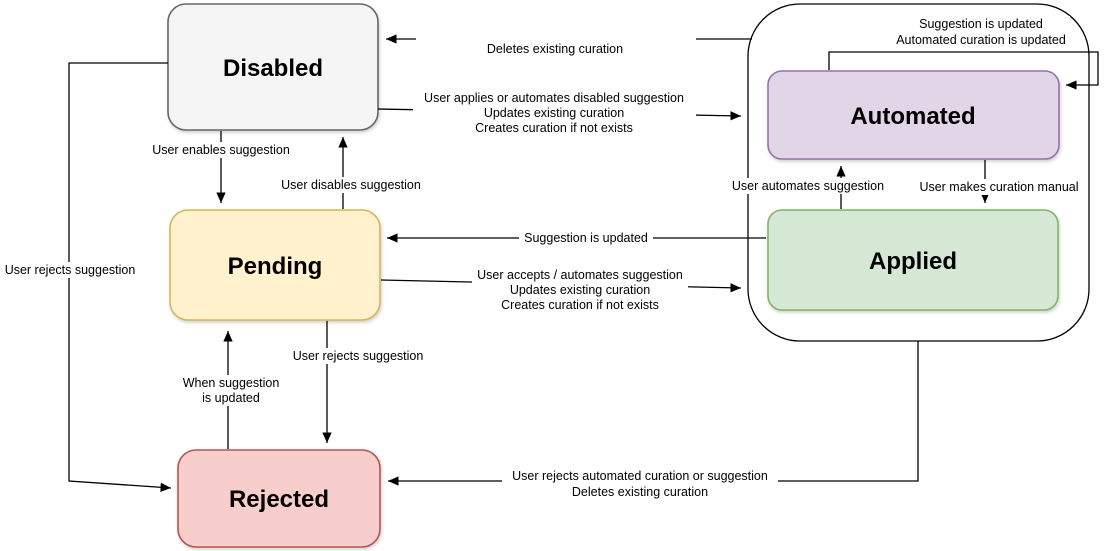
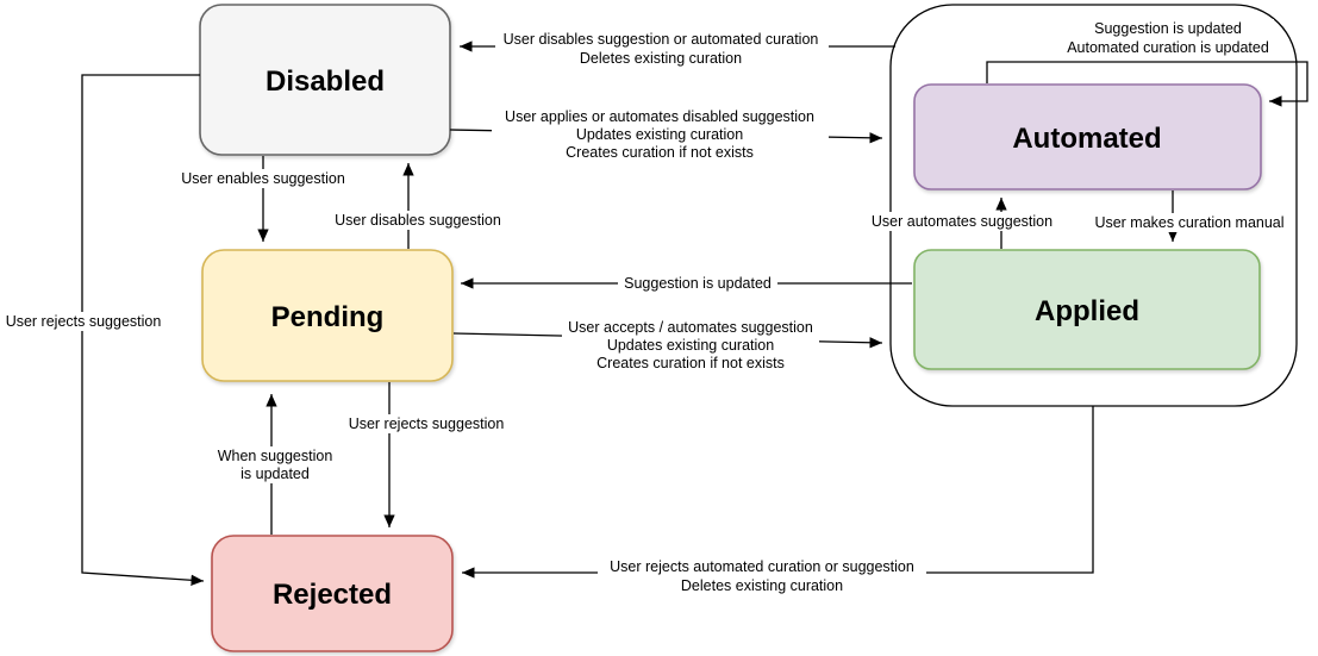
  Disabled
  Pending
  Rejected
  Automated
  Applied
+ User disables suggestion or automated curation
  Deletes existing curation
  User applies or automates disabled suggestion
  Updates existing curation
  Creates curation if not exists
  User enables suggestion
  User disables suggestion
  Suggestion is updated
  Automated curation is updated
  User automates suggestion
  User makes curation manual
  Suggestion is updated
  User accepts / automates suggestion
  Updates existing curation
  Creates curation if not exists
  User rejects suggestion
  User rejects suggestion
  When suggestion
  is updated
  User rejects automated curation or suggestion
  Deletes existing curation
